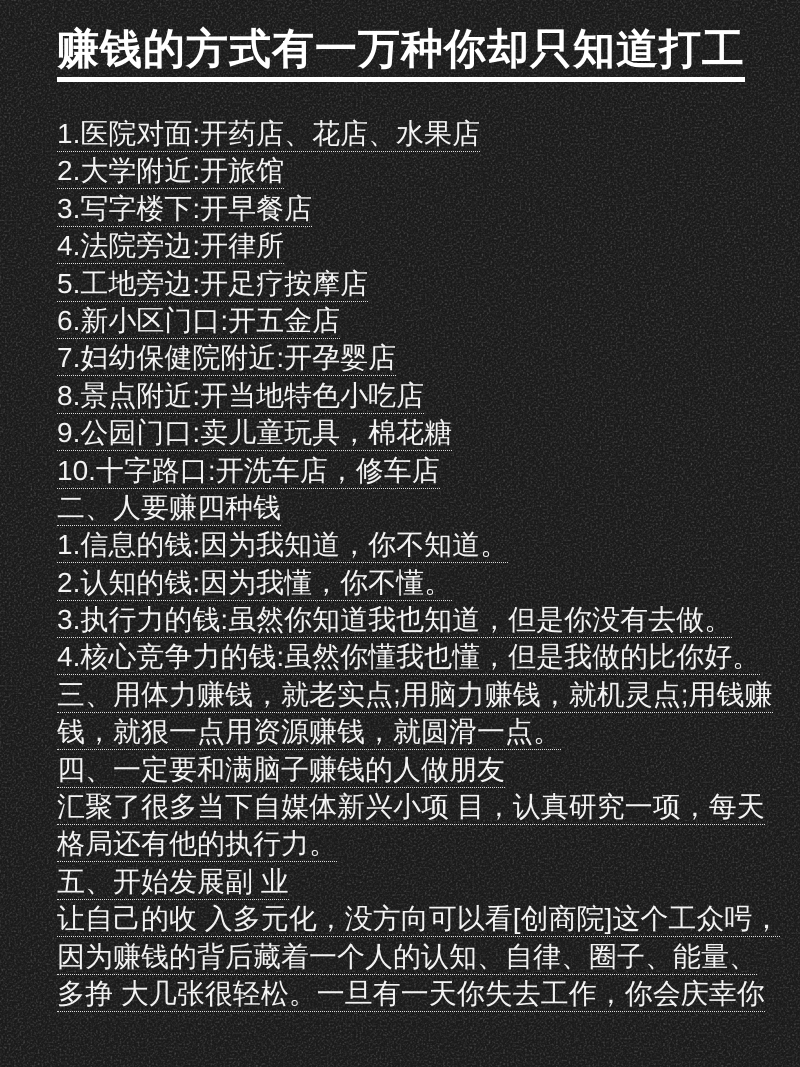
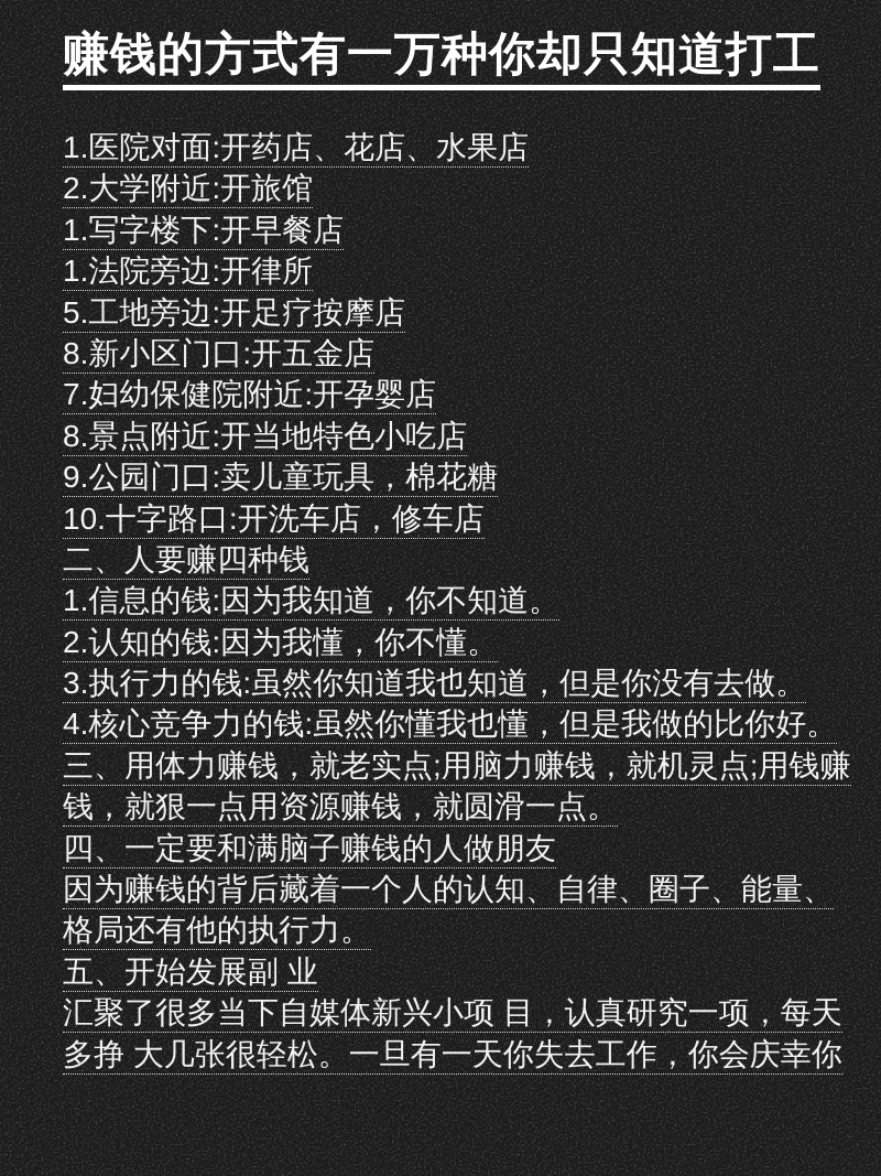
  赚钱的方式有一万种你却只知道打工
  1.医院对面:开药店、花店、水果店
  2.大学附近:开旅馆
- 3.写字楼下:开早餐店
+ 1.写字楼下:开早餐店
- 4.法院旁边:开律所
+ 1.法院旁边:开律所
  5.工地旁边:开足疗按摩店
- 6.新小区门口:开五金店
+ 8.新小区门口:开五金店
  7.妇幼保健院附近:开孕婴店
  8.景点附近:开当地特色小吃店
  9.公园门口:卖儿童玩具，棉花糖
  10.十字路口:开洗车店，修车店
  二、人要赚四种钱
  1.信息的钱:因为我知道，你不知道。
  2.认知的钱:因为我懂，你不懂。
  3.执行力的钱:虽然你知道我也知道，但是你没有去做。
  4.核心竞争力的钱:虽然你懂我也懂，但是我做的比你好。
  三、用体力赚钱，就老实点;用脑力赚钱，就机灵点;用钱赚
  钱，就狠一点用资源赚钱，就圆滑一点。
  四、一定要和满脑子赚钱的人做朋友
- 汇聚了很多当下自媒体新兴小项 目，认真研究一项，每天
+ 因为赚钱的背后藏着一个人的认知、自律、圈子、能量、
  格局还有他的执行力。
  五、开始发展副 业
- 让自己的收 入多元化，没方向可以看[创商院]这个工众呺，
- 因为赚钱的背后藏着一个人的认知、自律、圈子、能量、
+ 汇聚了很多当下自媒体新兴小项 目，认真研究一项，每天
  多挣 大几张很轻松。一旦有一天你失去工作，你会庆幸你
